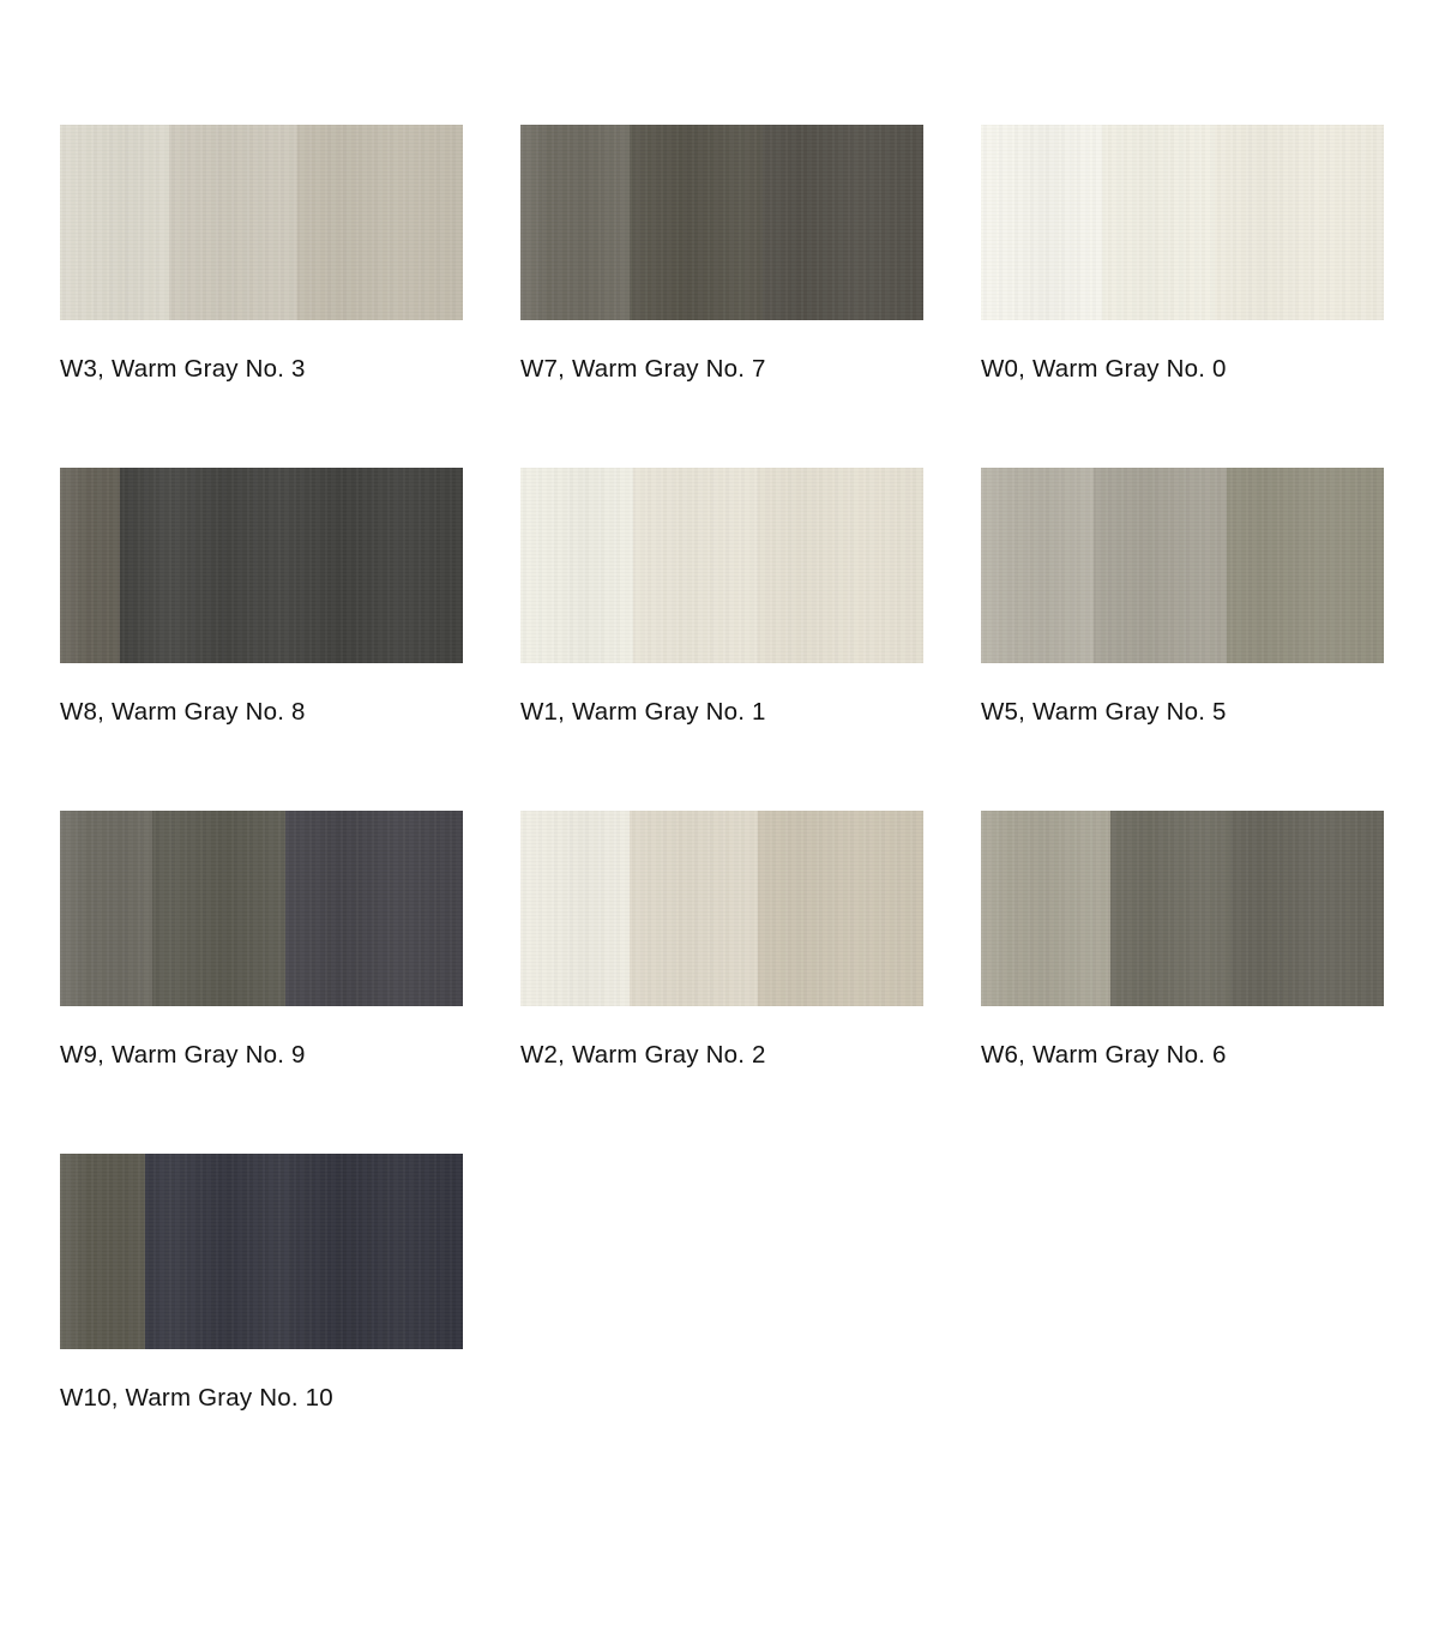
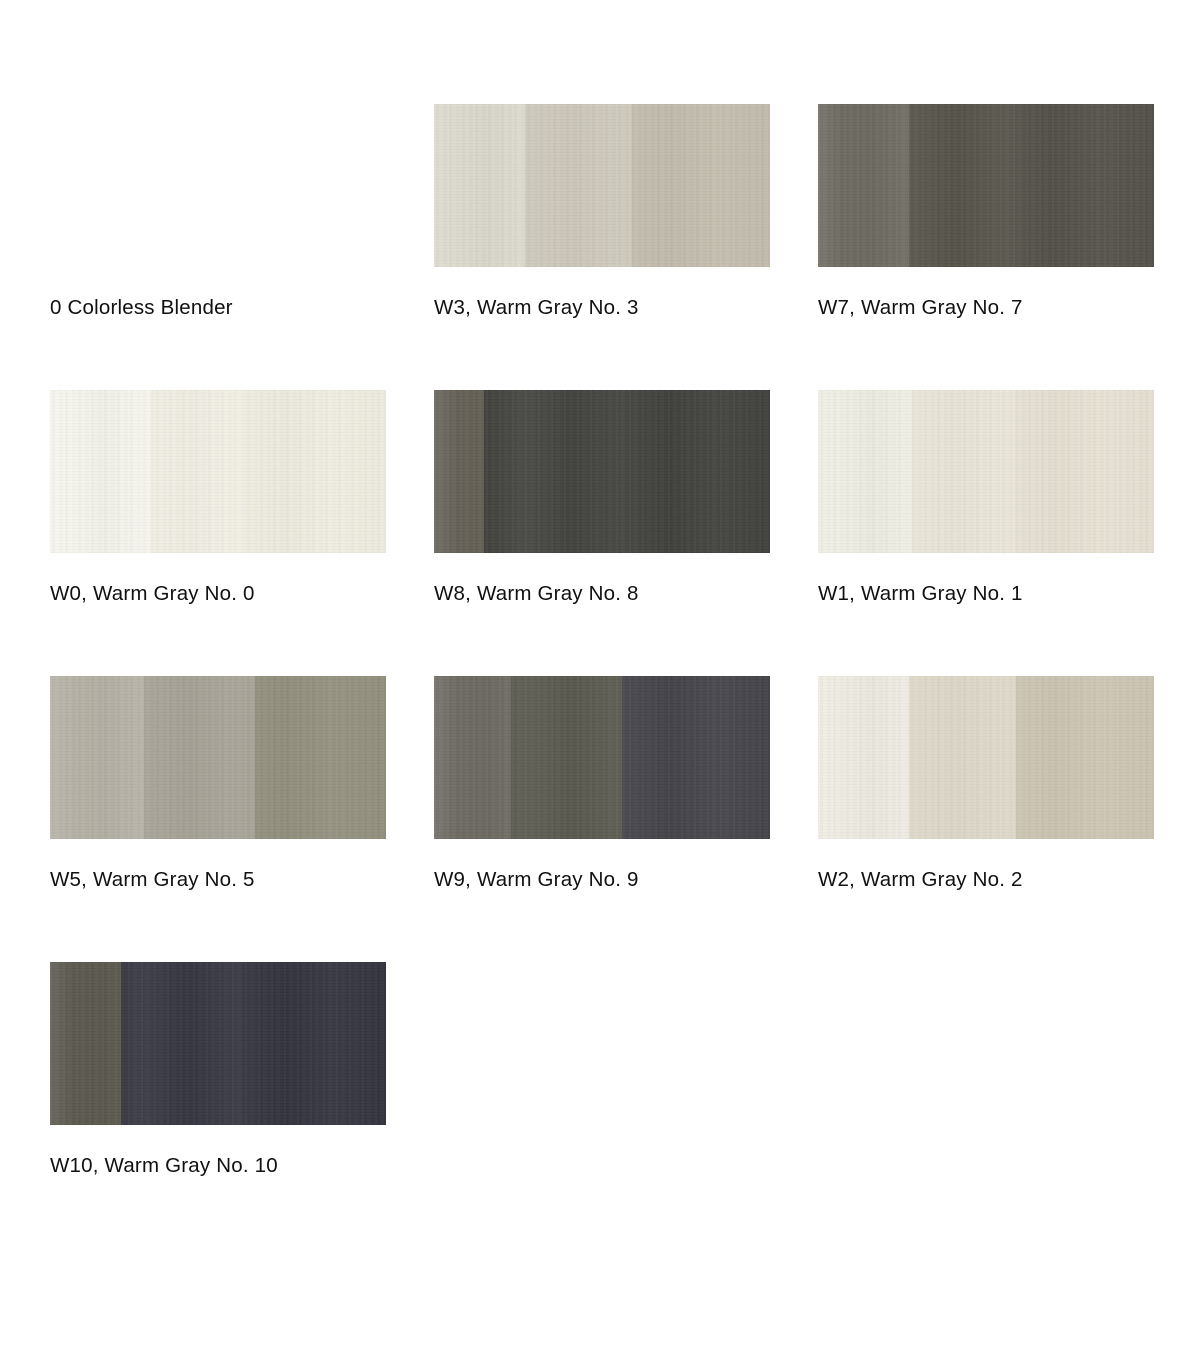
+ 0 Colorless Blender
  W3, Warm Gray No. 3
  W7, Warm Gray No. 7
  W0, Warm Gray No. 0
  W8, Warm Gray No. 8
  W1, Warm Gray No. 1
  W5, Warm Gray No. 5
  W9, Warm Gray No. 9
  W2, Warm Gray No. 2
- W6, Warm Gray No. 6
  W10, Warm Gray No. 10
